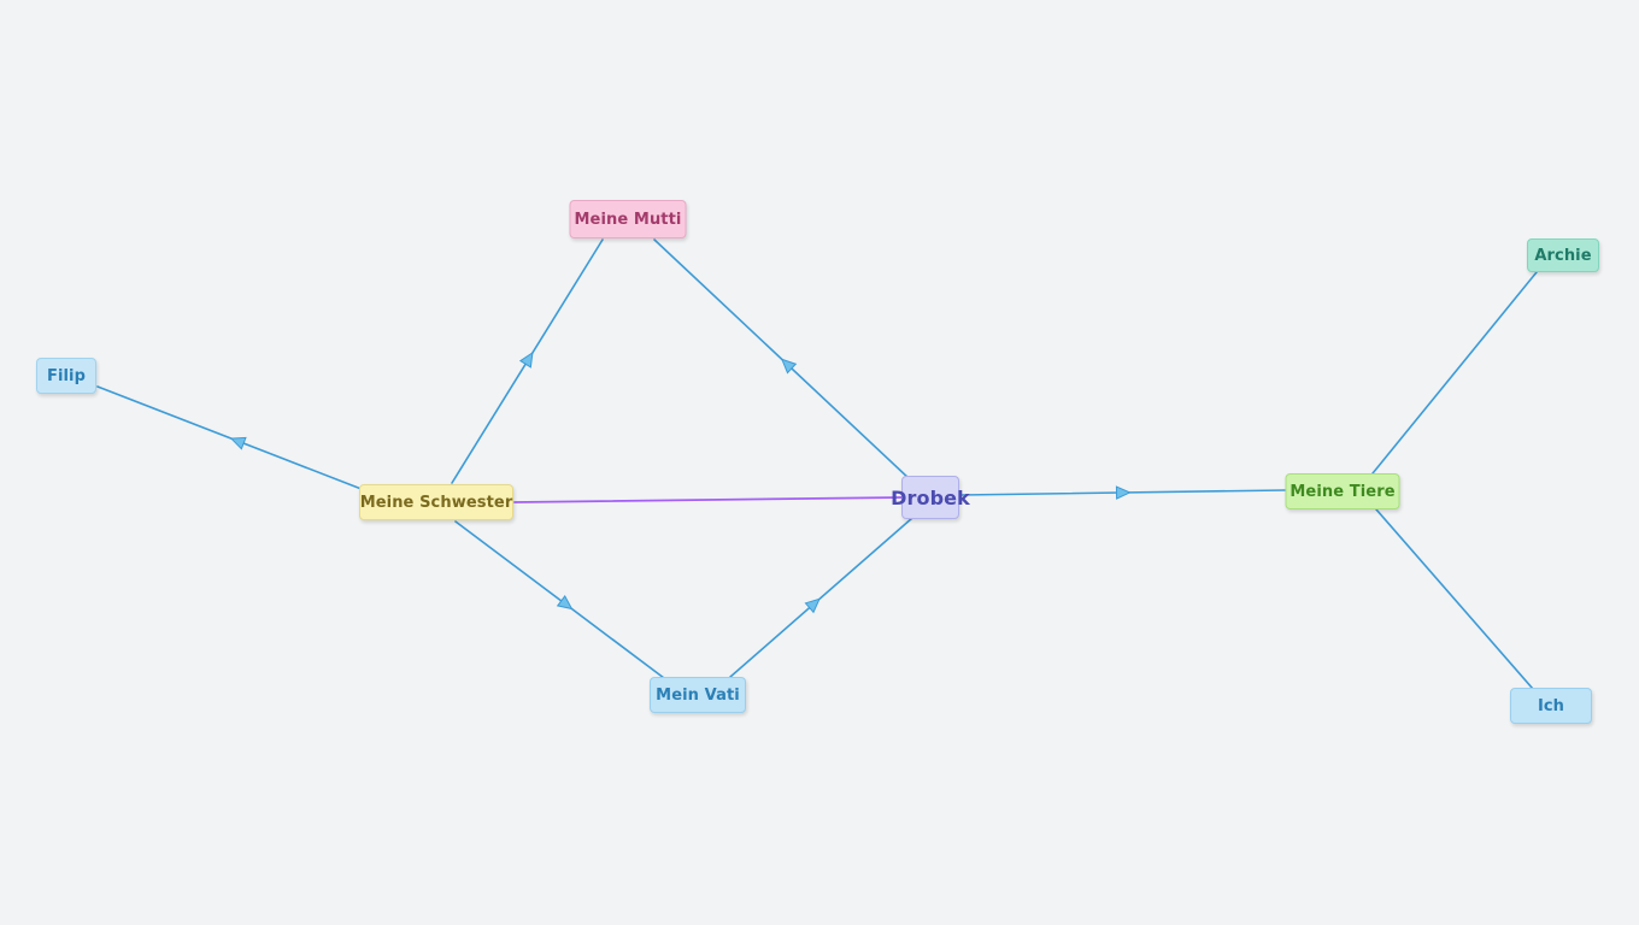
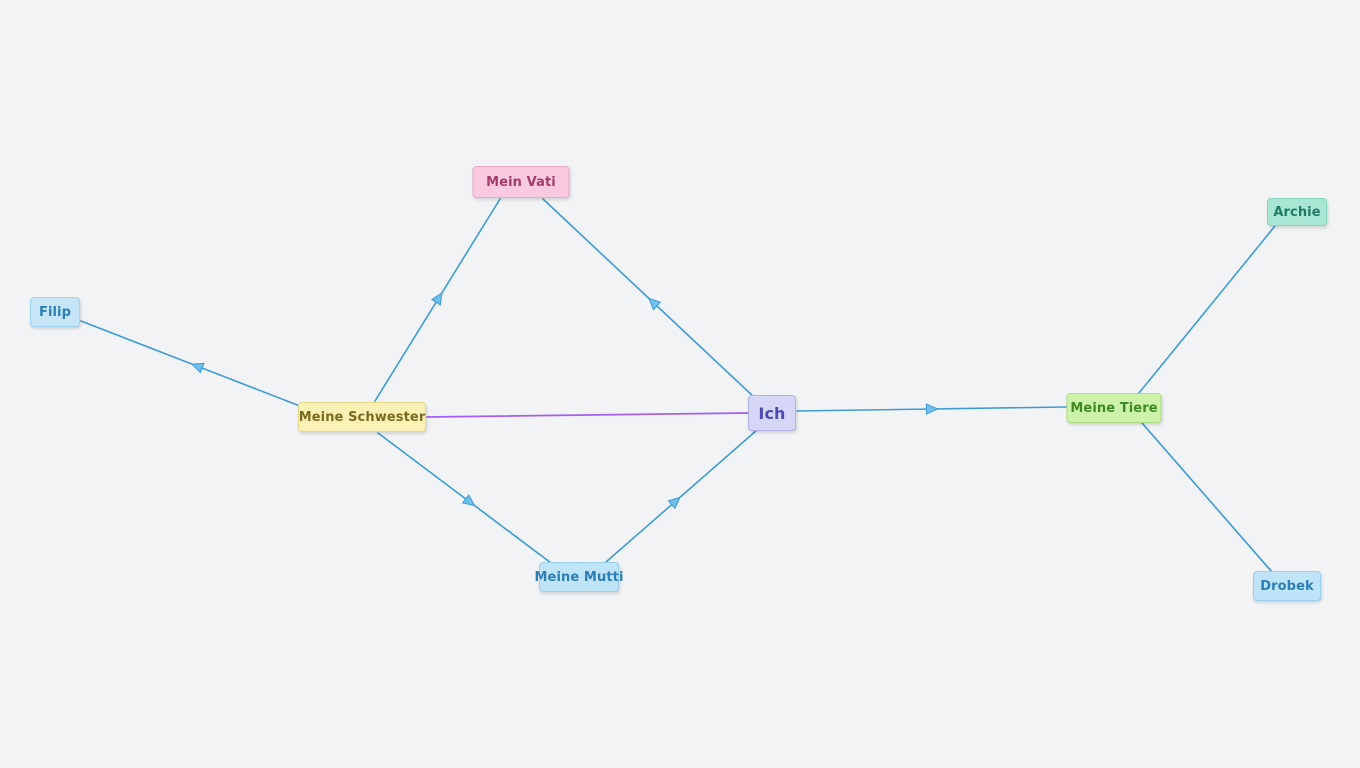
- Meine Mutti
+ Mein Vati
  Filip
  Meine Schwester
- Drobek
+ Ich
  Meine Tiere
  Archie
- Ich
+ Drobek
- Mein Vati
+ Meine Mutti
